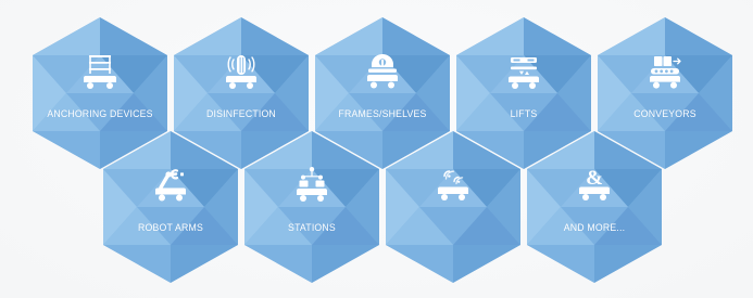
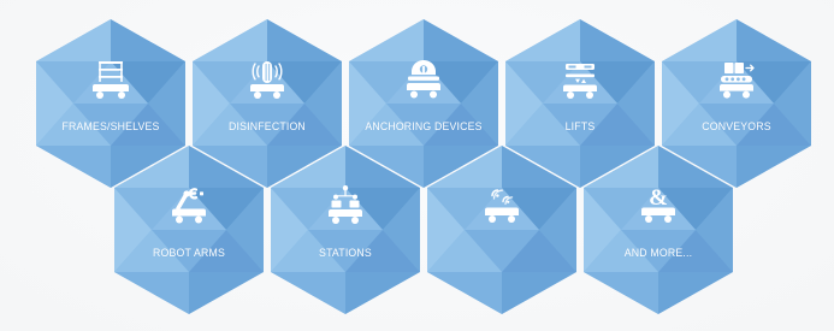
- ANCHORING DEVICES
+ FRAMES/SHELVES
  DISINFECTION
- FRAMES/SHELVES
+ ANCHORING DEVICES
  LIFTS
  CONVEYORS
  ROBOT ARMS
  STATIONS
  &
  AND MORE...
